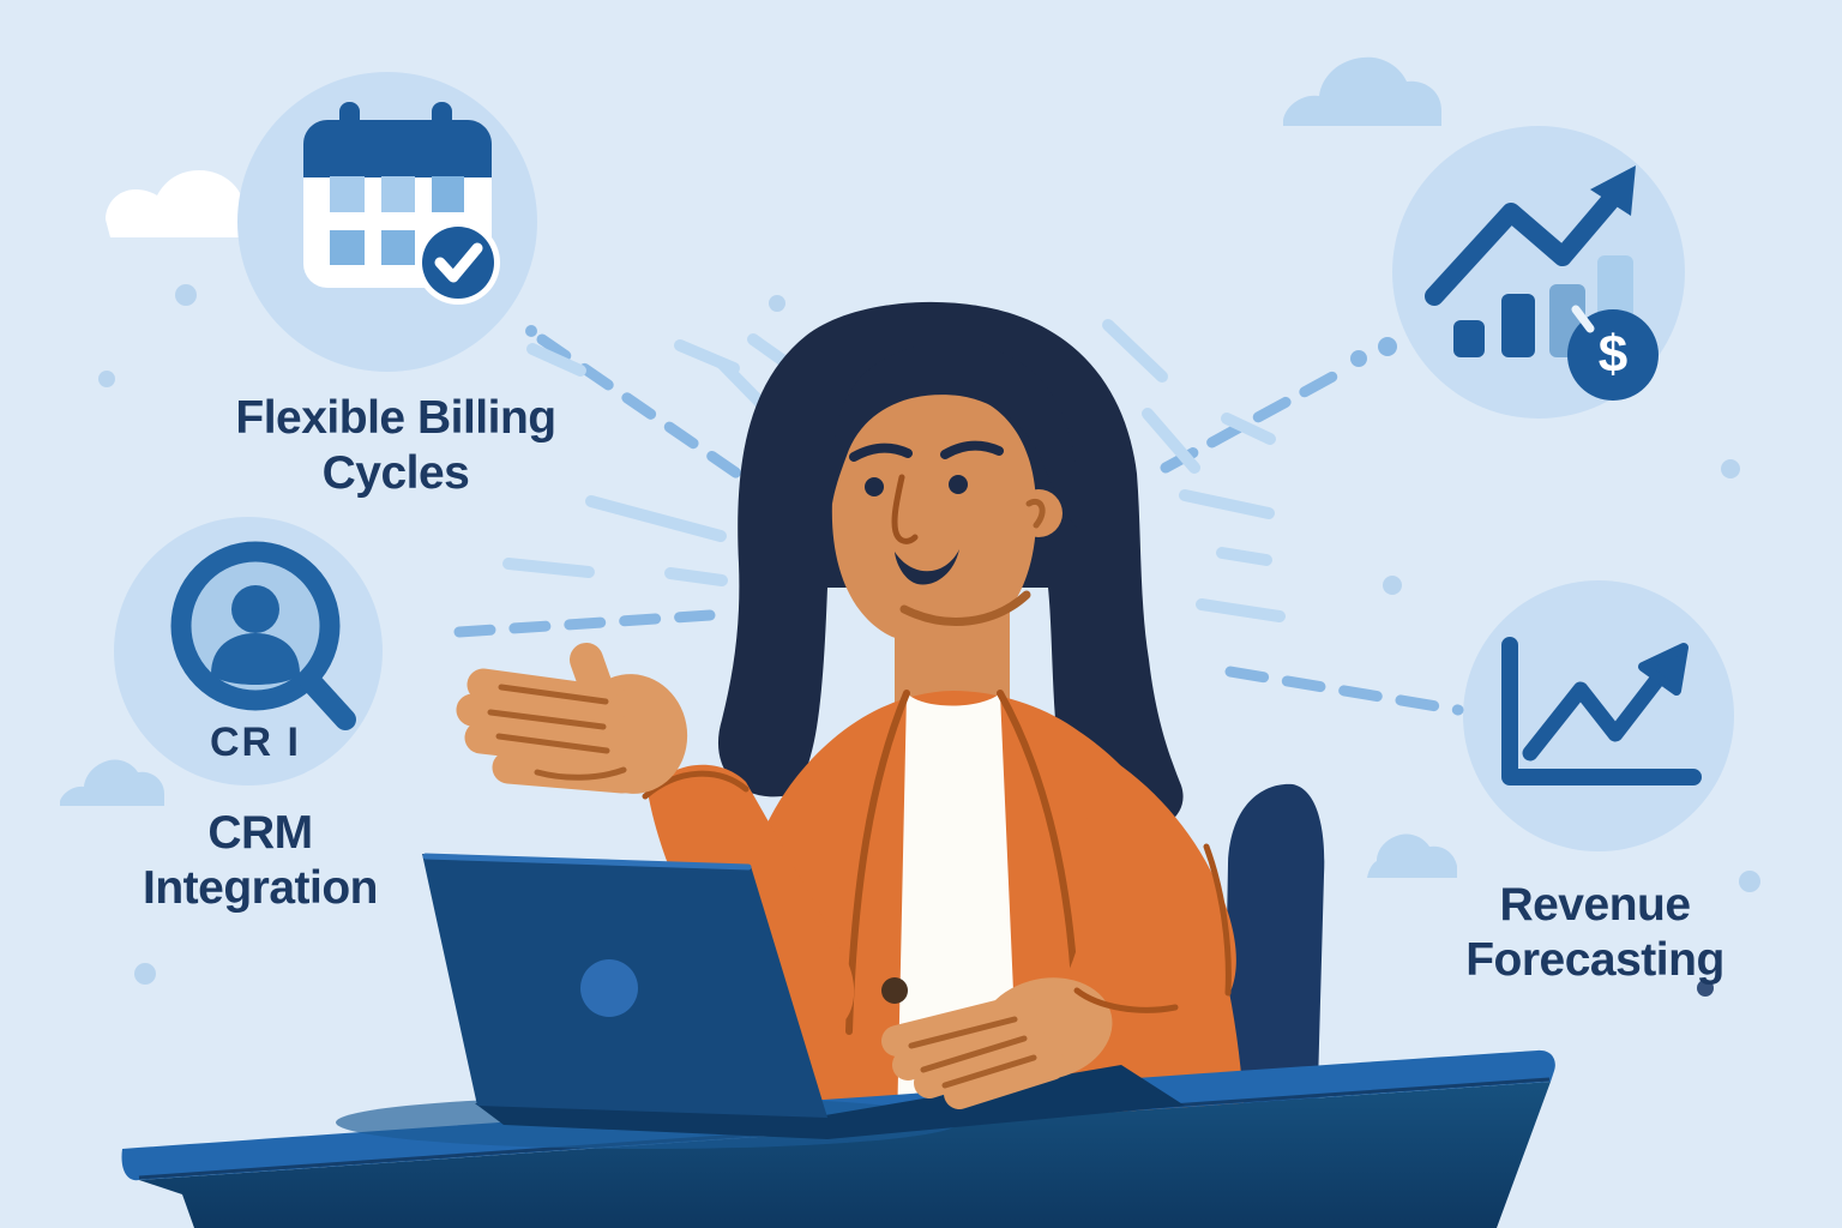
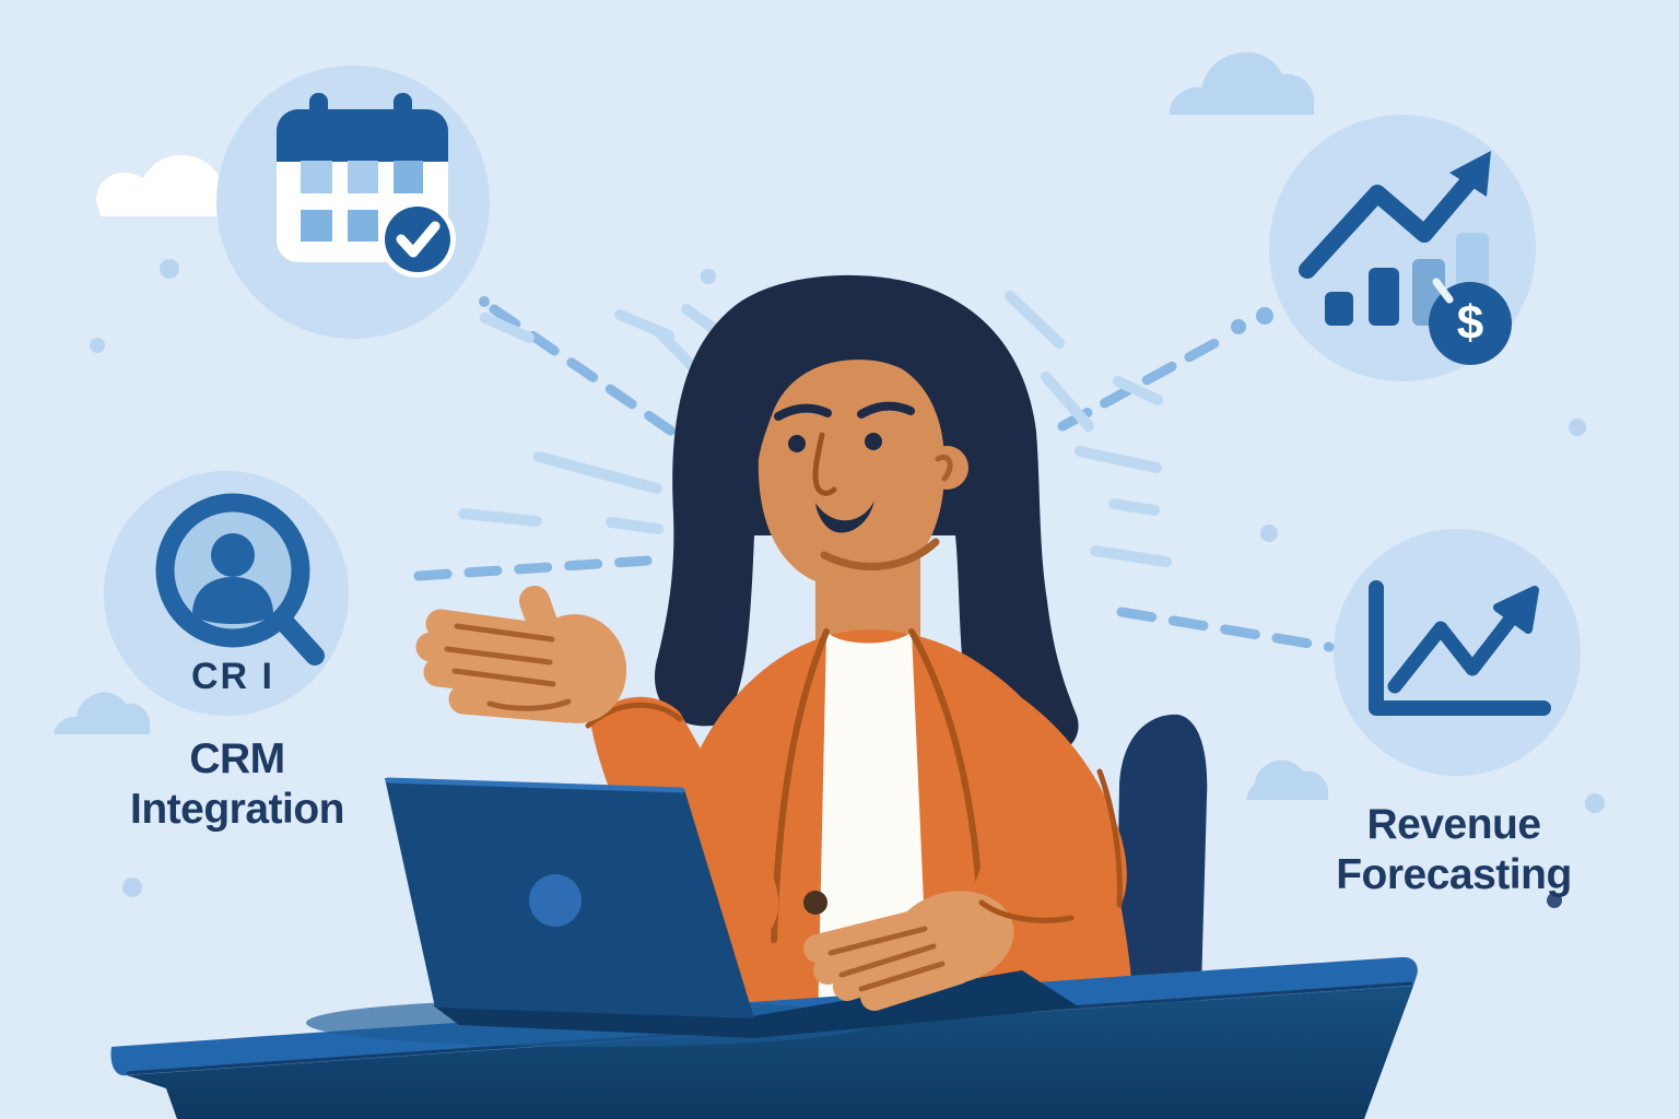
- Flexible Billing
- Cycles
  CR I
  CRM
  Integration
  $
  Revenue
  Forecasting
